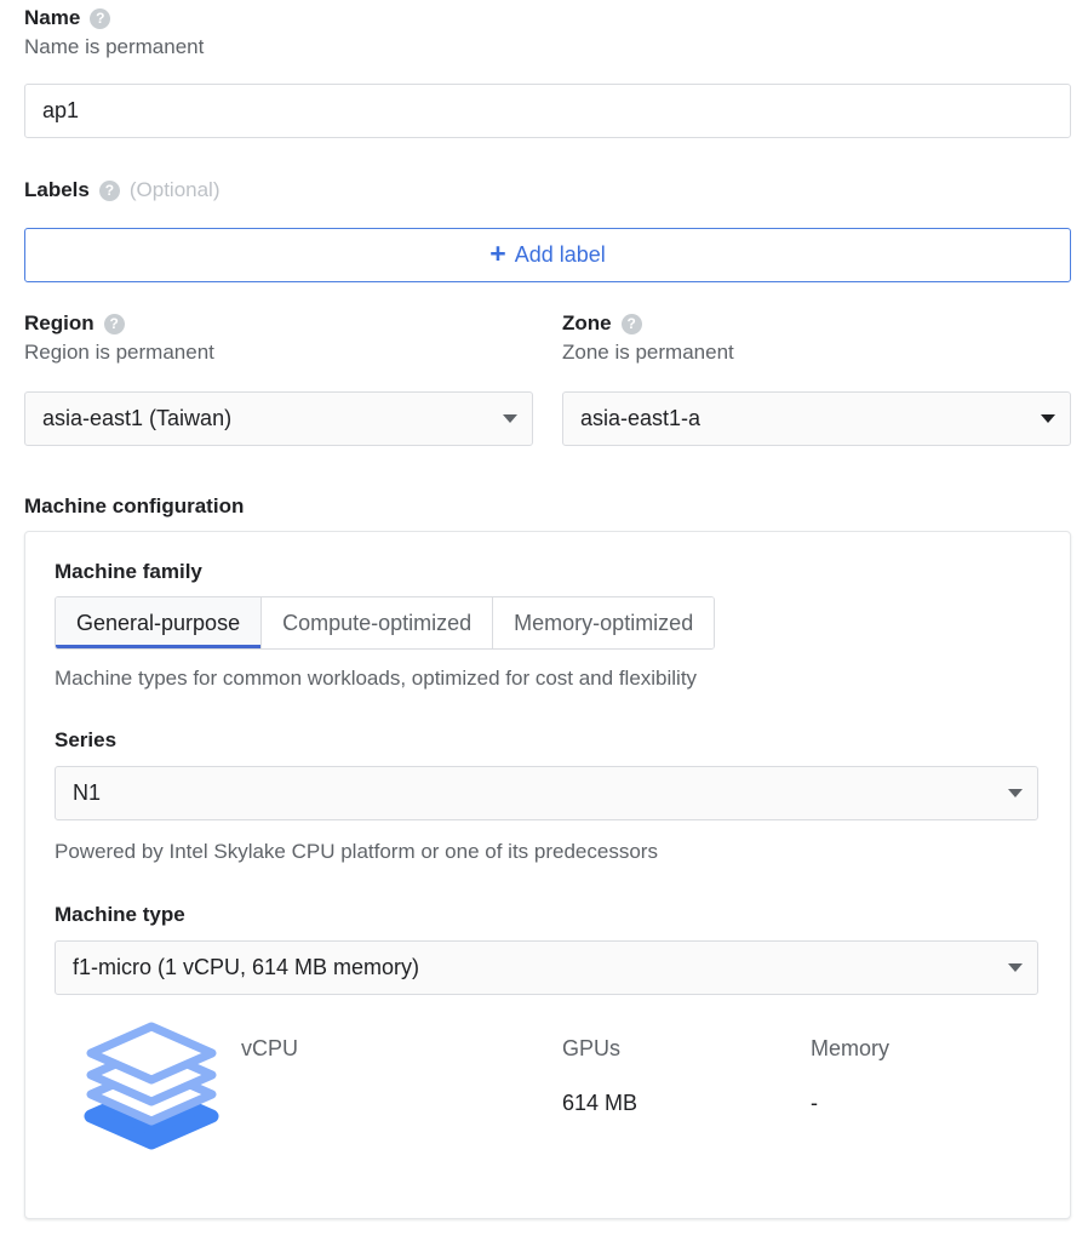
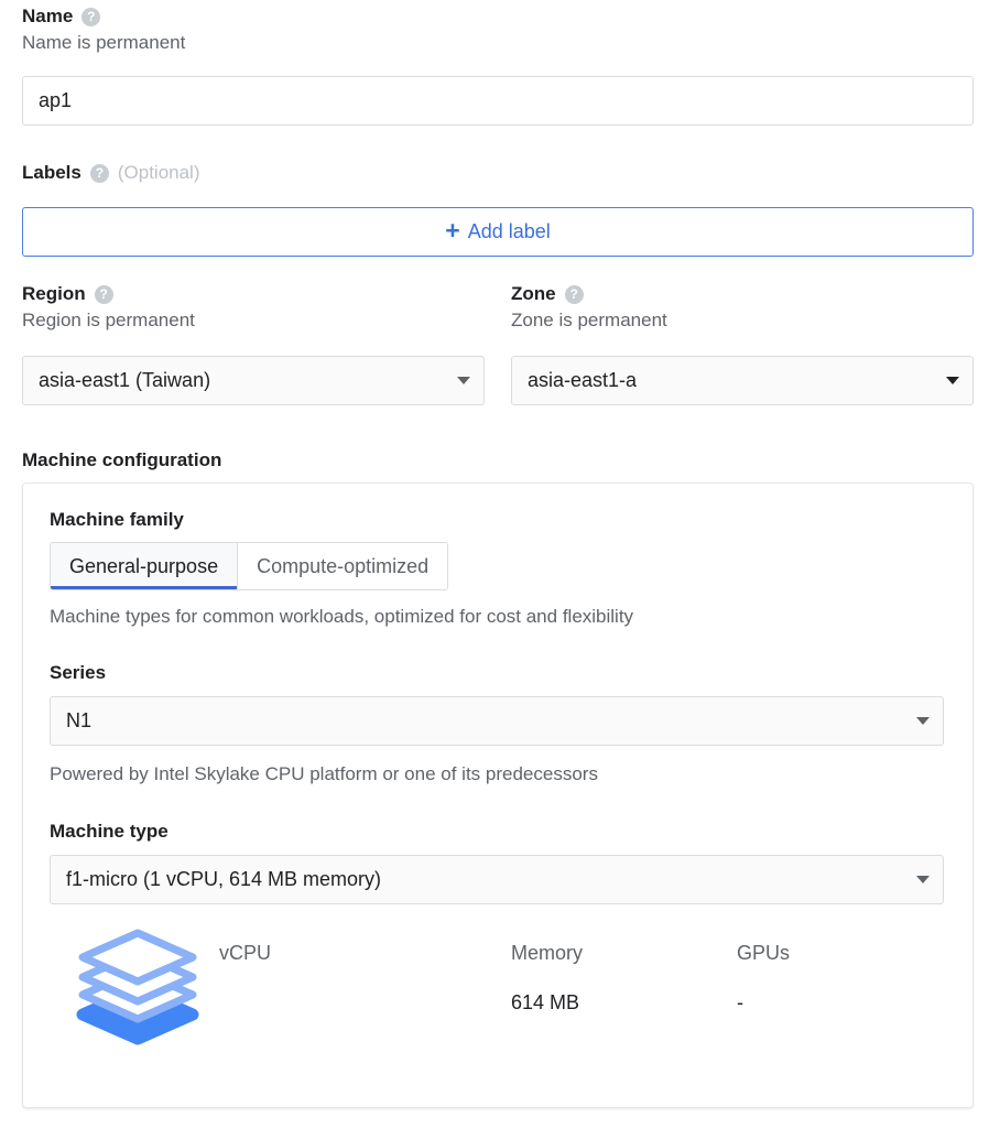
  Name
  ?
  Name is permanent
  ap1
  Labels
  ?
  (Optional)
  +
  Add label
  Region
  ?
  Region is permanent
  asia-east1 (Taiwan)
  Zone
  ?
  Zone is permanent
  asia-east1-a
  Machine configuration
  Machine family
  General-purpose
  Compute-optimized
- Memory-optimized
  Machine types for common workloads, optimized for cost and flexibility
  Series
  N1
  Powered by Intel Skylake CPU platform or one of its predecessors
  Machine type
  f1-micro (1 vCPU, 614 MB memory)
  vCPU
- GPUs
+ Memory
  614 MB
- Memory
+ GPUs
  -
